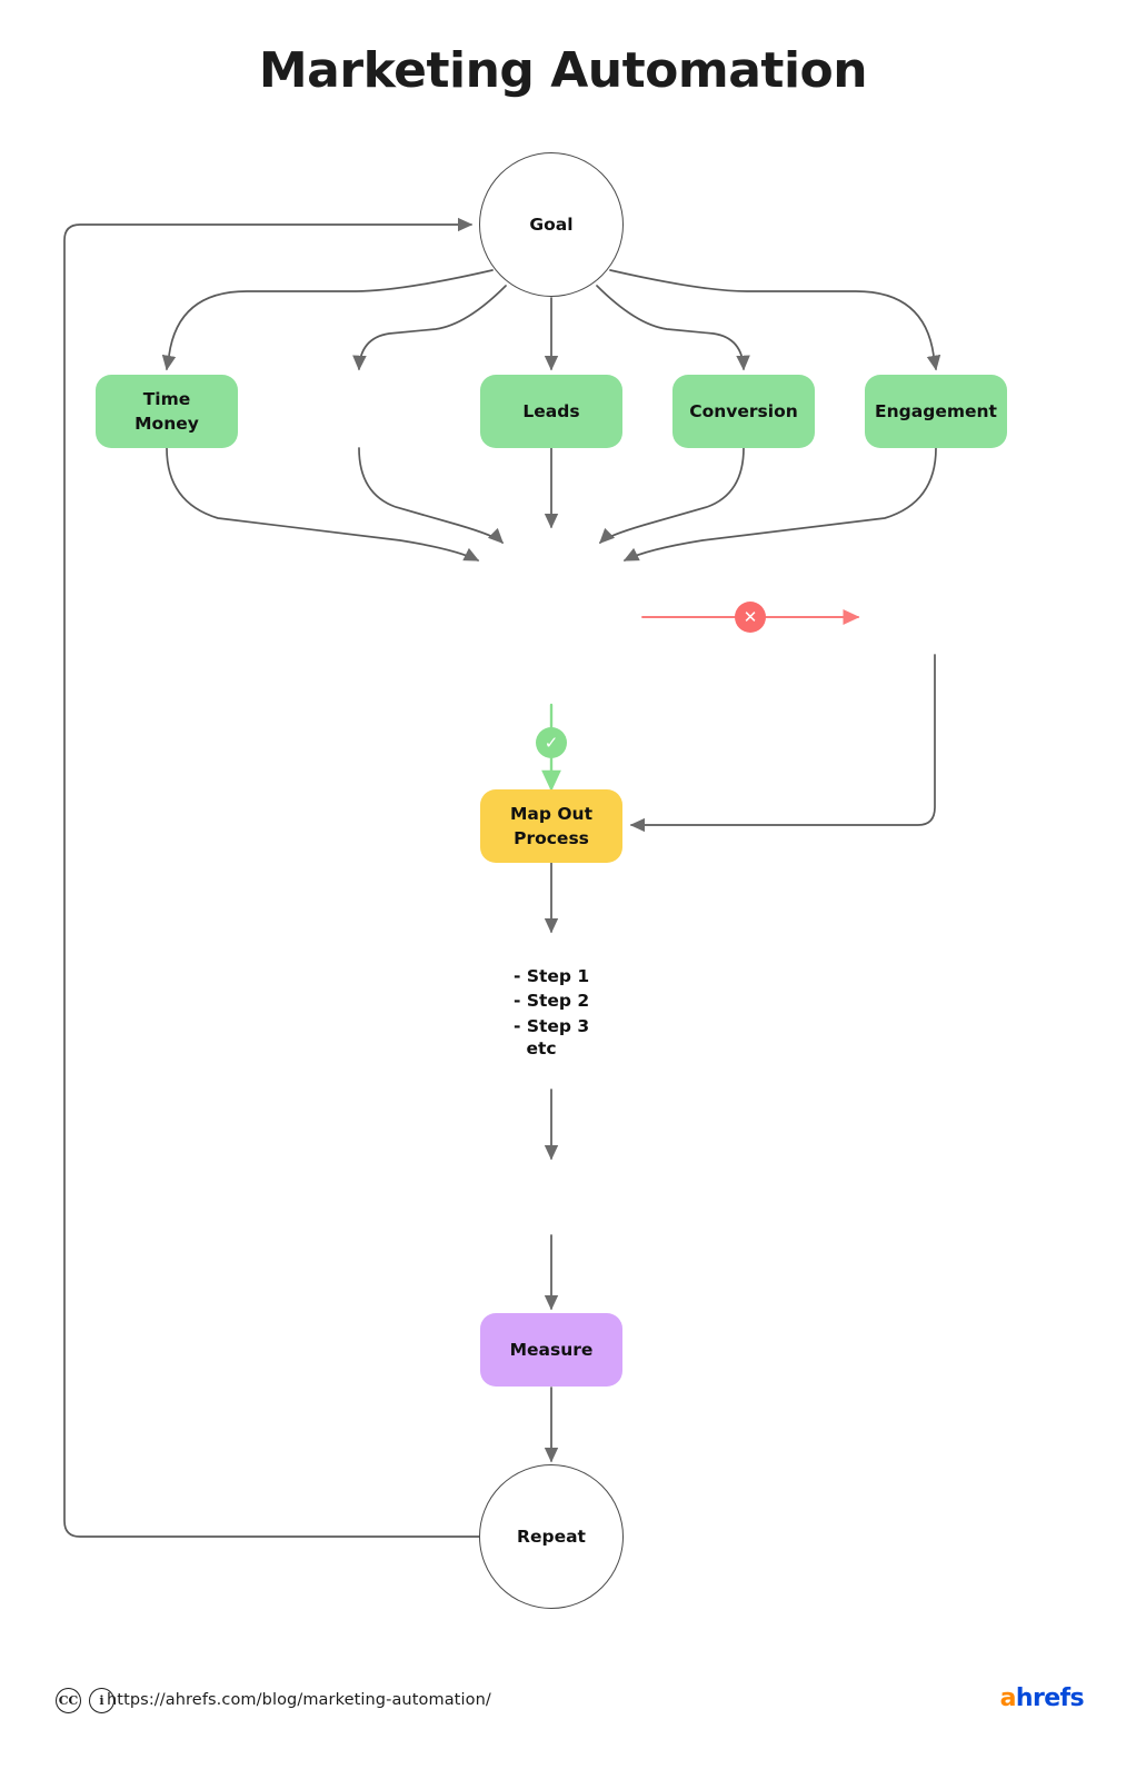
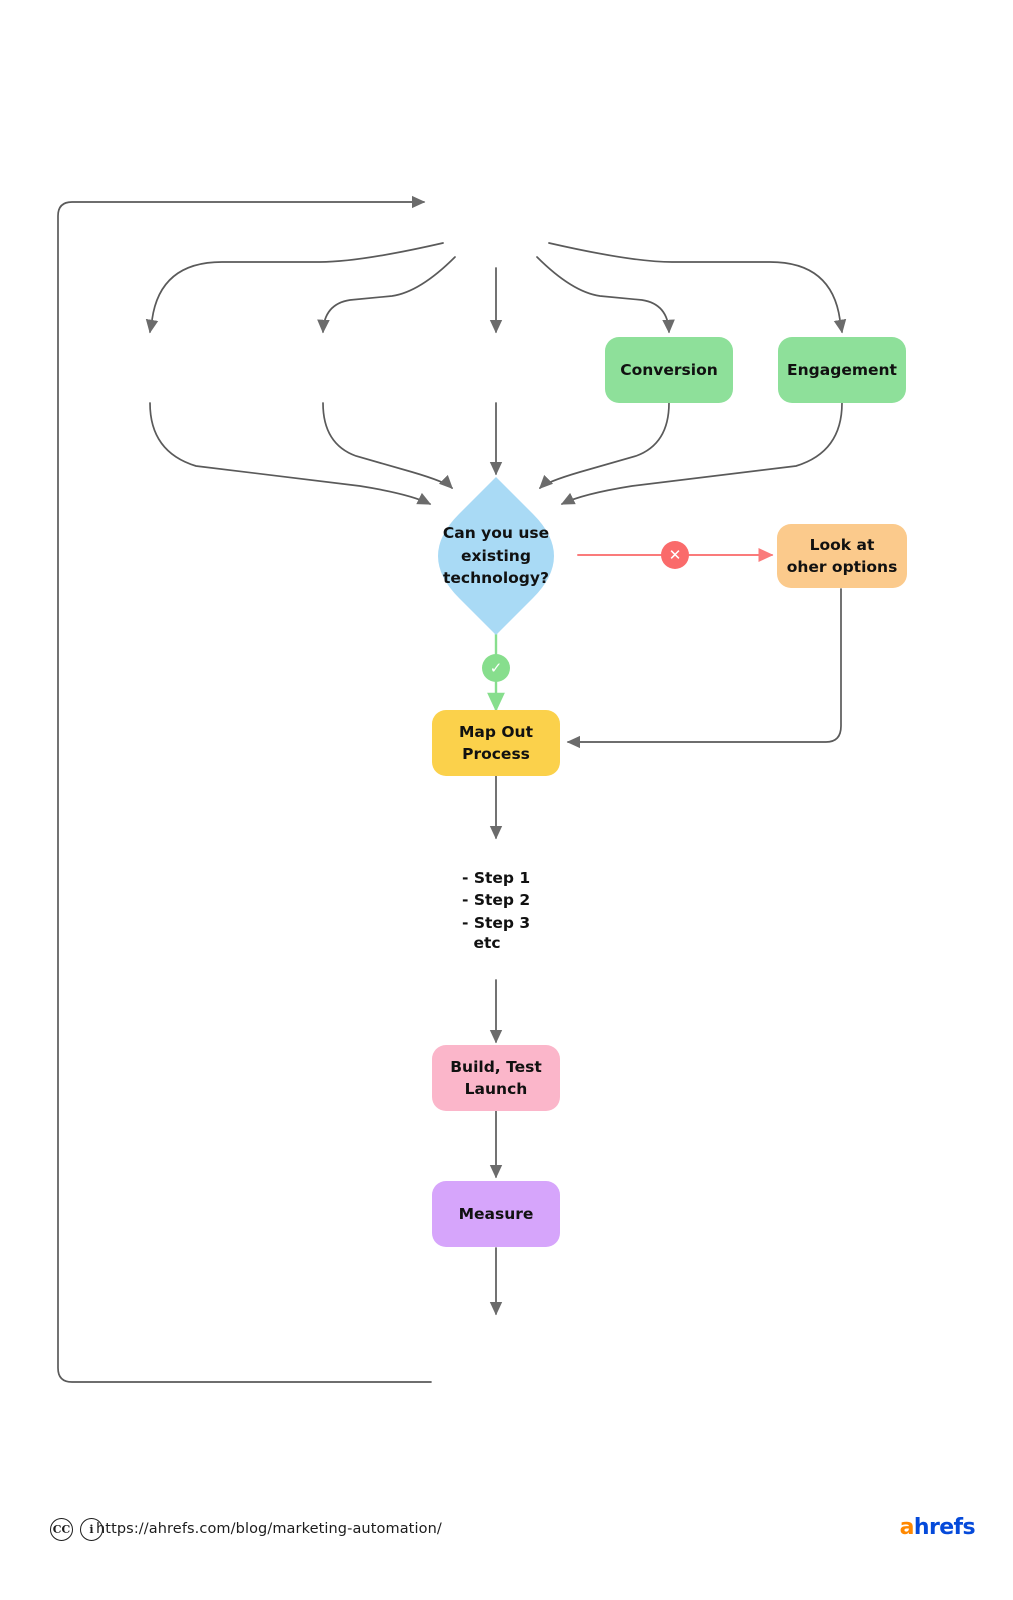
- Marketing Automation
- Goal
- Time
- Money
- Leads
  Conversion
  Engagement
+ Can you use
+ existing
+ technology?
  ✕
  ✓
+ Look at
+ oher options
  Map Out
  Process
  - Step 1
  - Step 2
  - Step 3
  etc
+ Build, Test
+ Launch
  Measure
- Repeat
  CC
  i
  https://ahrefs.com/blog/marketing-automation/
  ahrefs
